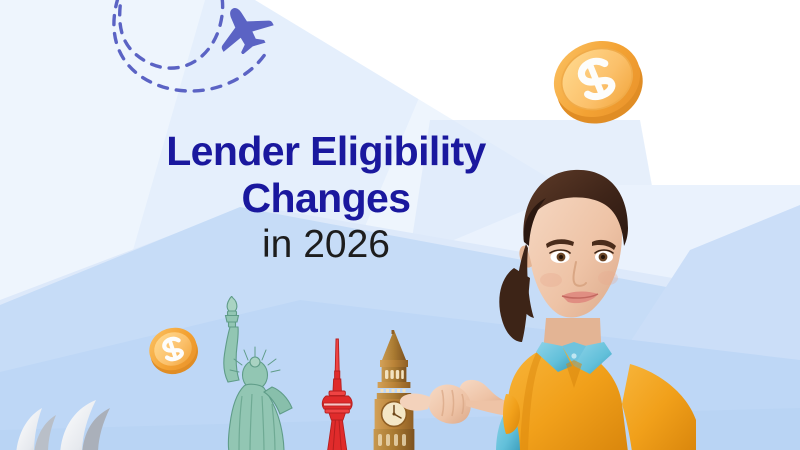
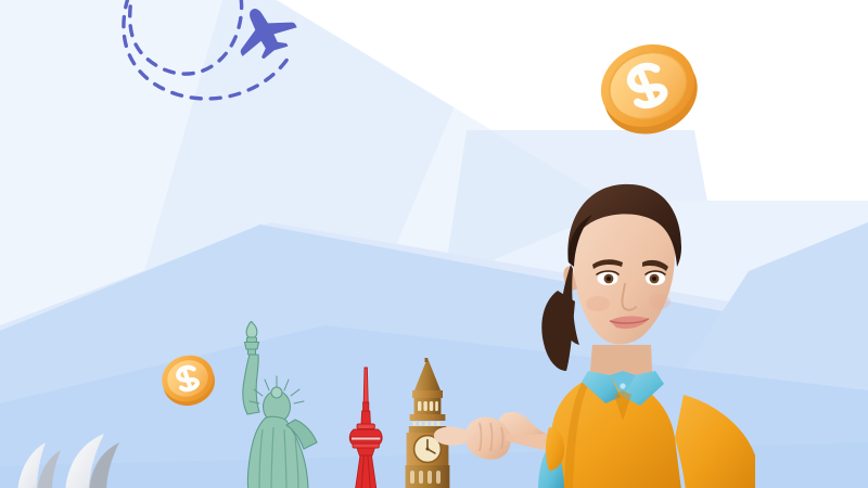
- Lender Eligibility
- Changes
- in 2026
